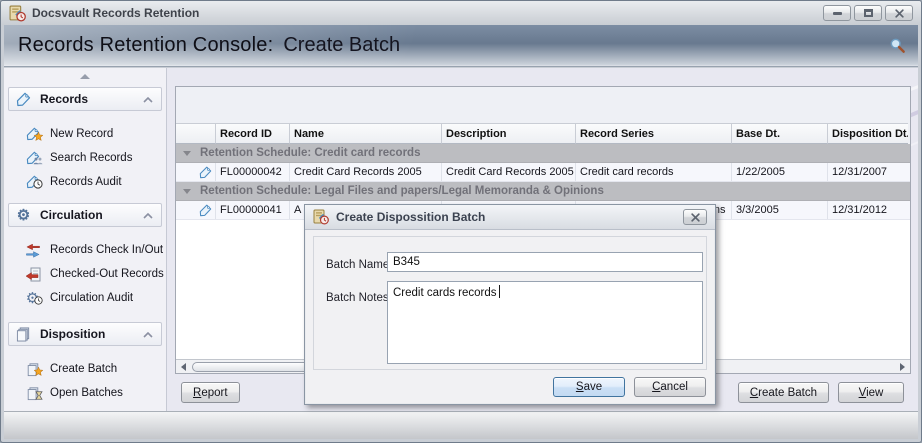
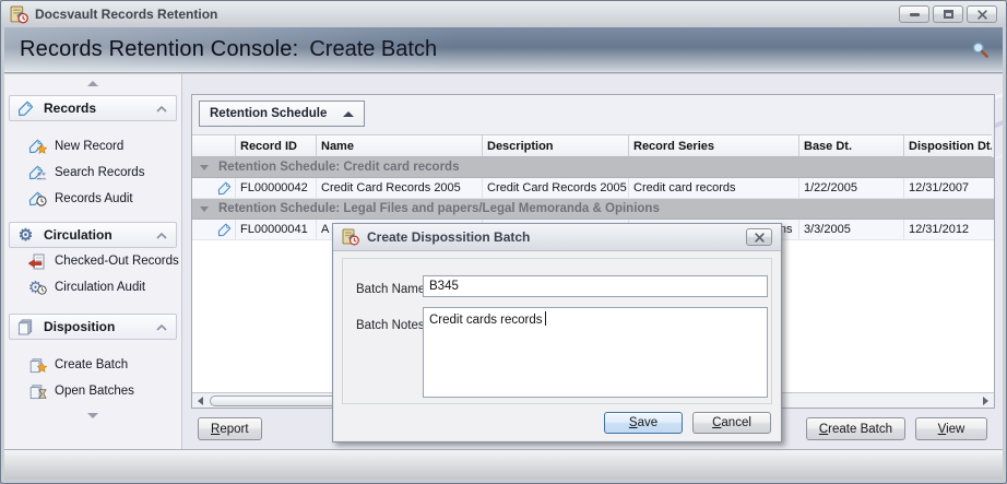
  Docsvault Records Retention
  Records Retention Console:
  Create Batch
  Records
  New Record
  Search Records
  Records Audit
  ⚙
  Circulation
- Records Check In/Out
  Checked-Out Records
  ⚙
  Circulation Audit
  Disposition
  Create Batch
  Open Batches
+ Retention Schedule
  Record ID
  Name
  Description
  Record Series
  Base Dt.
  Disposition Dt
  Retention Schedule: Credit card records
  FL00000042
  Credit Card Records 2005
  Credit Card Records 2005
  Credit card records
  1/22/2005
  12/31/2007
  Retention Schedule: Legal Files and papers/Legal Memoranda & Opinions
  FL00000041
  A
  3/3/2005
  12/31/2012
  Report
  Create Batch
  View
  Create Dispossition Batch
  Batch Nam
  B345
  Batch Notes
  Credit cards records
  Save
  Cancel
